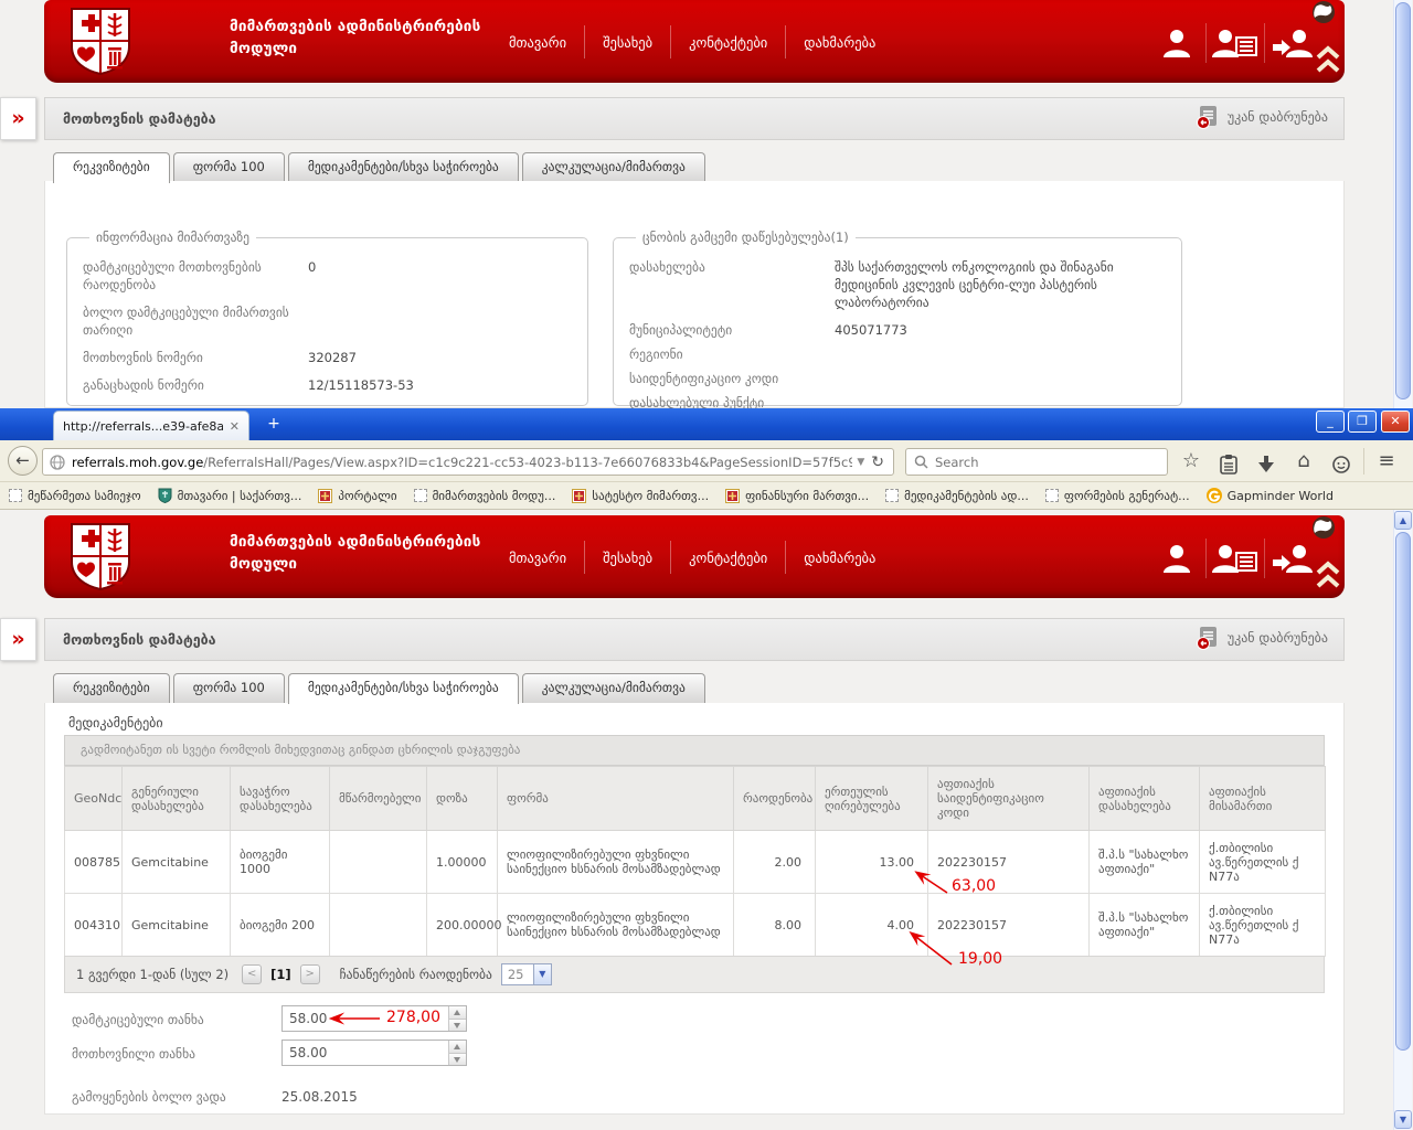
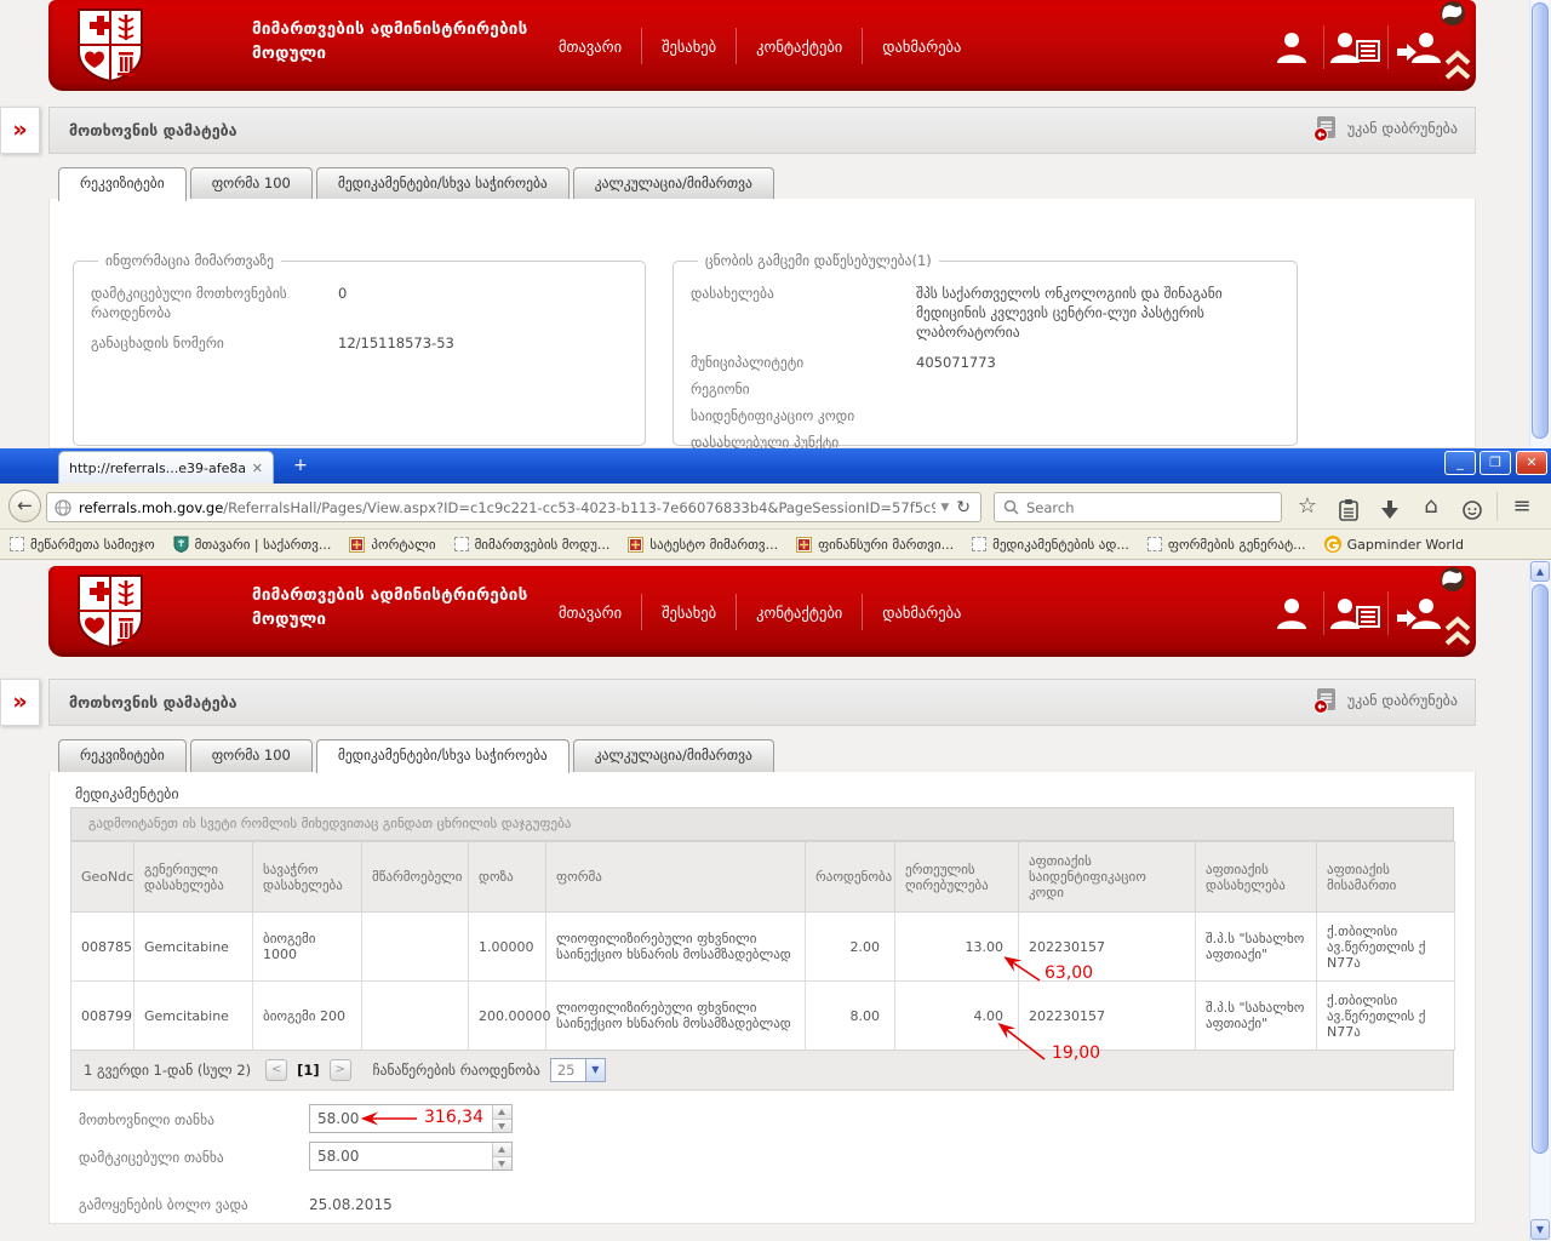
  მიმართვების ადმინისტრირების
  მოდული
  მთავარი
  შესახებ
  კონტაქტები
  დახმარება
  »
  მოთხოვნის დამატება
  უკან დაბრუნება
  რეკვიზიტები
  ფორმა 100
  მედიკამენტები/სხვა საჭიროება
  კალკულაცია/მიმართვა
  ინფორმაცია მიმართვაზე
  დამტკიცებული მოთხოვნების რაოდენობა
  0
- ბოლო დამტკიცებული მიმართვის თარიღი
- მოთხოვნის ნომერი
- 320287
  განაცხადის ნომერი
  12/15118573-53
  ცნობის გამცემი დაწესებულება(1)
  დასახელება
  შპს საქართველოს ონკოლოგიის და შინაგანი მედიცინის კვლევის ცენტრი-ლუი პასტერის ლაბორატორია
  მუნიციპალიტეტი
  405071773
  რეგიონი
  საიდენტიფიკაციო კოდი
  დასახლებული პუნქტი
  http://referrals...e39-afe8a
  ✕
  +
  _
  ❐
  ✕
  ←
  referrals.moh.gov.ge/ReferralsHall/Pages/View.aspx?ID=c1c9c221-cc53-4023-b113-7e66076833b4&PageSessionID=57f5c9
  ▼
  ↻
  Search
  ☆
  ⌂
  ≡
  მეწარმეთა სამიეჯო
  მთავარი | საქართვ...
  პორტალი
  მიმართვების მოდუ...
  სატესტო მიმართვ...
  ფინანსური მართვი...
  მედიკამენტების ად...
  ფორმების გენერატ...
  Gapminder World
  მიმართვების ადმინისტრირების
  მოდული
  მთავარი
  შესახებ
  კონტაქტები
  დახმარება
  »
  მოთხოვნის დამატება
  უკან დაბრუნება
  რეკვიზიტები
  ფორმა 100
  მედიკამენტები/სხვა საჭიროება
  კალკულაცია/მიმართვა
  მედიკამენტები
  გადმოიტანეთ ის სვეტი რომლის მიხედვითაც გინდათ ცხრილის დაჯგუფება
  GeoNdc	გენერიული დასახელება	სავაჭრო დასახელება	მწარმოებელი	დოზა	ფორმა	რაოდენობა	ერთეულის ღირებულება	აფთიაქის საიდენტიფიკაციო კოდი	აფთიაქის დასახელება	აფთიაქის მისამართი
  008785	Gemcitabine	ბიოგემი 1000		1.00000	ლიოფილიზირებული ფხვნილი საინექციო ხსნარის მოსამზადებლად	2.00	13.00	202230157	შ.პ.ს "სახალხო აფთიაქი"	ქ.თბილისი ავ.წერეთლის ქ N77ა
- 004310	Gemcitabine	ბიოგემი 200		200.00000	ლიოფილიზირებული ფხვნილი საინექციო ხსნარის მოსამზადებლად	8.00	4.00	202230157	შ.პ.ს "სახალხო აფთიაქი"	ქ.თბილისი ავ.წერეთლის ქ N77ა
+ 008799	Gemcitabine	ბიოგემი 200		200.00000	ლიოფილიზირებული ფხვნილი საინექციო ხსნარის მოსამზადებლად	8.00	4.00	202230157	შ.პ.ს "სახალხო აფთიაქი"	ქ.თბილისი ავ.წერეთლის ქ N77ა
  1 გვერდი 1-დან (სულ 2)
  <
  [1]
  >
  ჩანაწერების რაოდენობა
  25
  ▼
- დამტკიცებული თანხა
+ მოთხოვნილი თანხა
  58.00
- მოთხოვნილი თანხა
+ დამტკიცებული თანხა
  58.00
  გამოყენების ბოლო ვადა
  25.08.2015
  ▲
  ▼
  63,00
  19,00
- 278,00
+ 316,34
